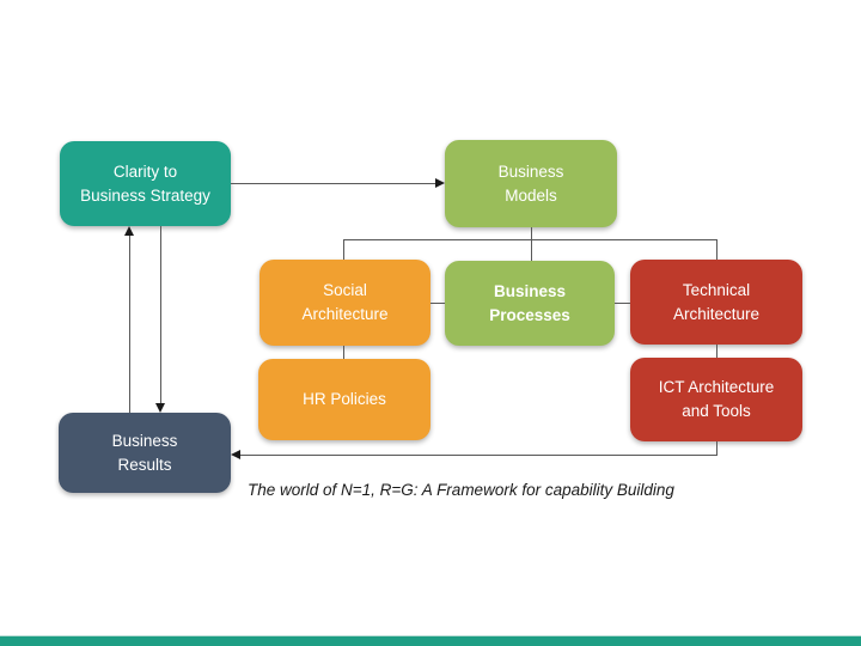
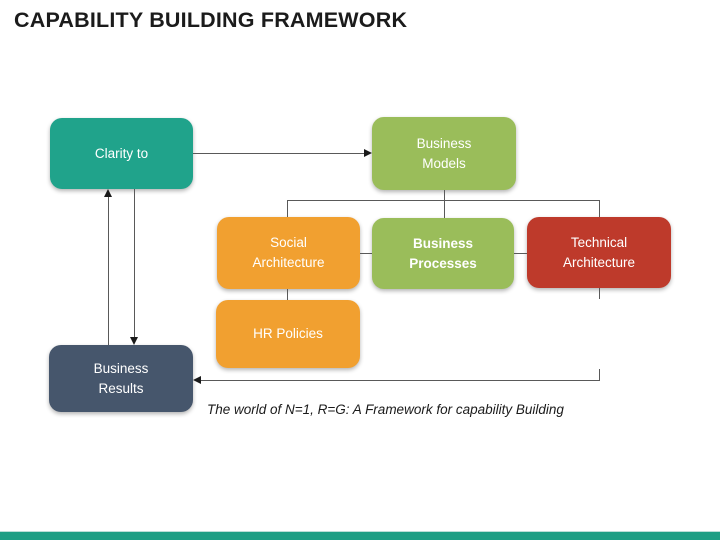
+ CAPABILITY BUILDING FRAMEWORK
  Clarity to
- Business Strategy
  Business
  Models
  Social
  Architecture
  Business
  Processes
  Technical
  Architecture
  HR Policies
- ICT Architecture
- and Tools
  Business
  Results
  The world of N=1, R=G: A Framework for capability Building
